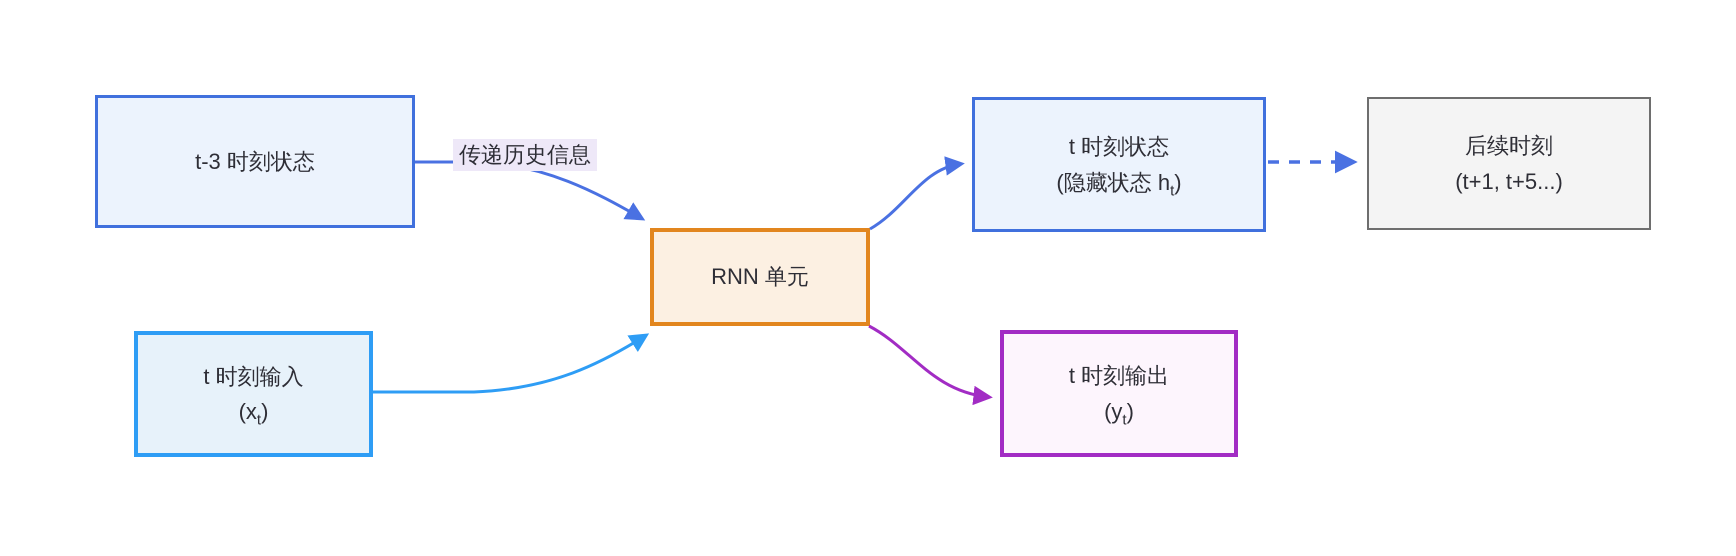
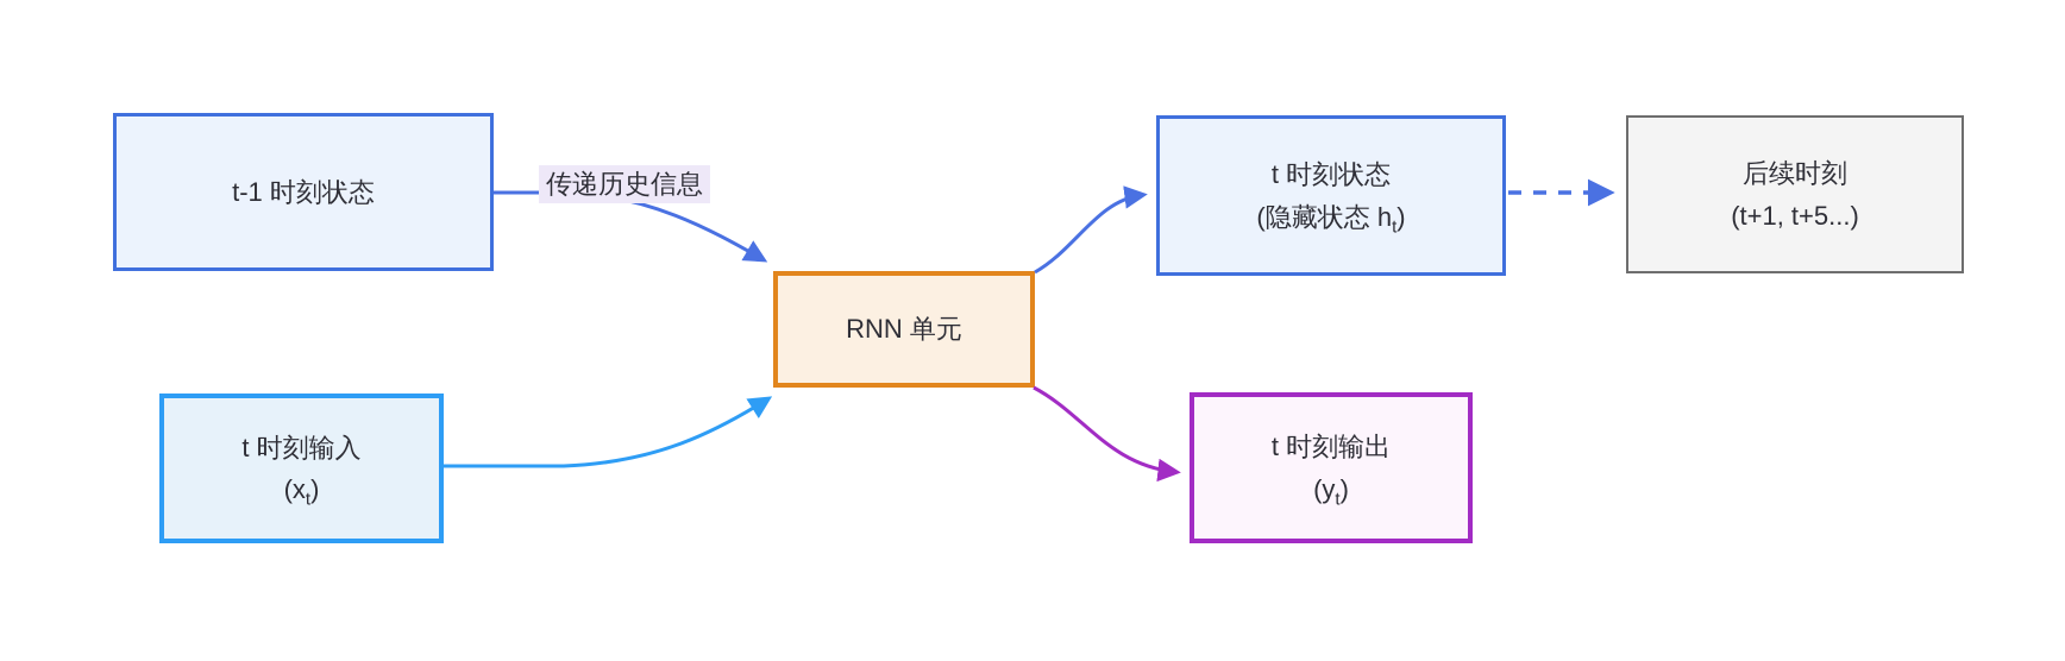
- t-3 时刻状态
+ t-1 时刻状态
  t 时刻输入
  (xt)
  RNN 单元
  t 时刻状态
  (隐藏状态 ht)
  后续时刻
  (t+1, t+5...)
  t 时刻输出
  (yt)
  传递历史信息
